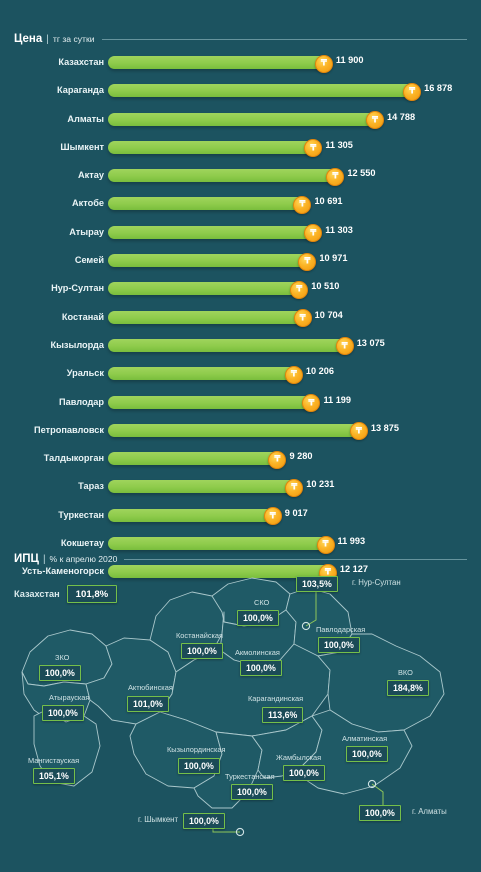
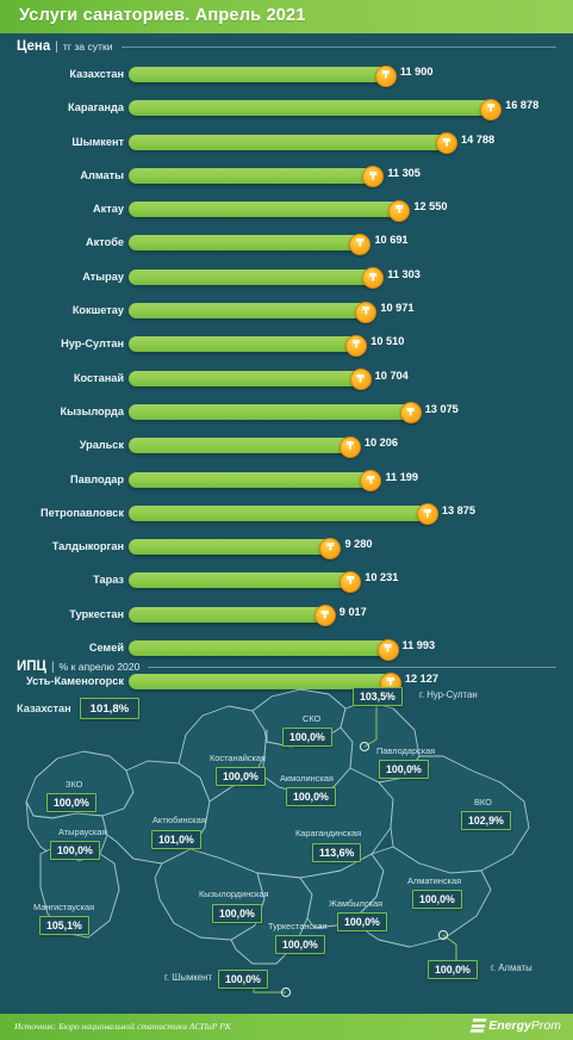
+ Услуги санаториев. Апрель 2021
  Цена
  |
  тг за сутки
  Казахстан
  ₸
  11 900
  Караганда
  ₸
  16 878
- Алматы
+ Шымкент
  ₸
  14 788
- Шымкент
+ Алматы
  ₸
  11 305
  Актау
  ₸
  12 550
  Актобе
  ₸
  10 691
  Атырау
  ₸
  11 303
- Семей
+ Кокшетау
  ₸
  10 971
  Нур-Султан
  ₸
  10 510
  Костанай
  ₸
  10 704
  Кызылорда
  ₸
  13 075
  Уральск
  ₸
  10 206
  Павлодар
  ₸
  11 199
  Петропавловск
  ₸
  13 875
  Талдыкорган
  ₸
  9 280
  Тараз
  ₸
  10 231
  Туркестан
  ₸
  9 017
- Кокшетау
+ Семей
  ₸
  11 993
  Усть-Каменогорск
  ₸
  12 127
  ИПЦ
  |
  % к апрелю 2020
  Казахстан
  101,8%
  ЗКО
  100,0%
  Атырауская
  100,0%
  Мангистауская
  105,1%
  Актюбинская
  101,0%
  Костанайская
  100,0%
  СКО
  100,0%
  Акмолинская
  100,0%
  Павлодарская
  100,0%
  Карагандинская
  113,6%
  ВКО
- 184,8%
+ 102,9%
  Кызылординская
  100,0%
  Туркестанская
  100,0%
  Жамбылская
  100,0%
  Алматинская
  100,0%
  103,5%
  г. Нур-Султан
  100,0%
  г. Шымкент
  100,0%
  г. Алматы
+ Источник: Бюро национальной статистики АСПиР РК
+ EnergyProm
